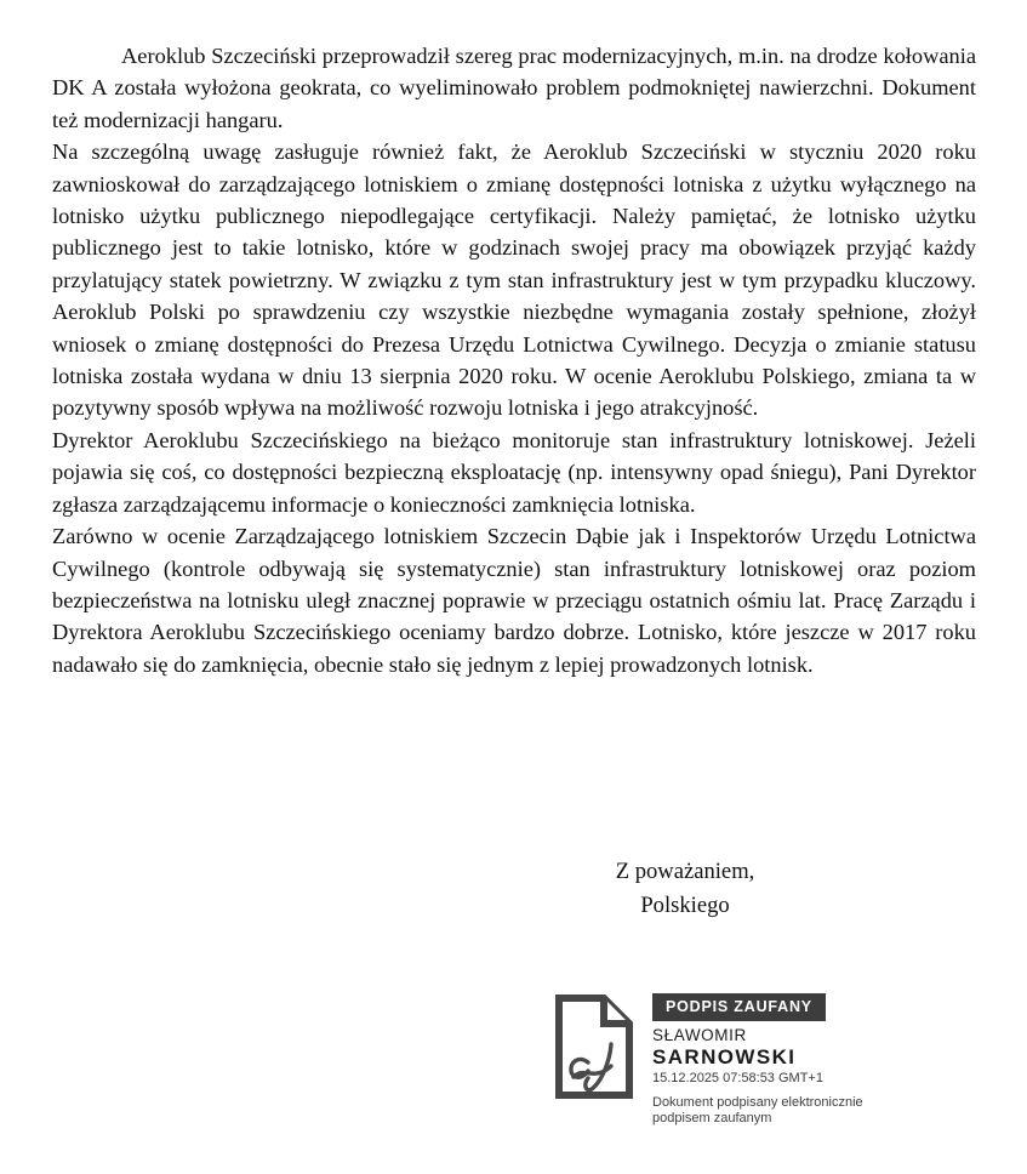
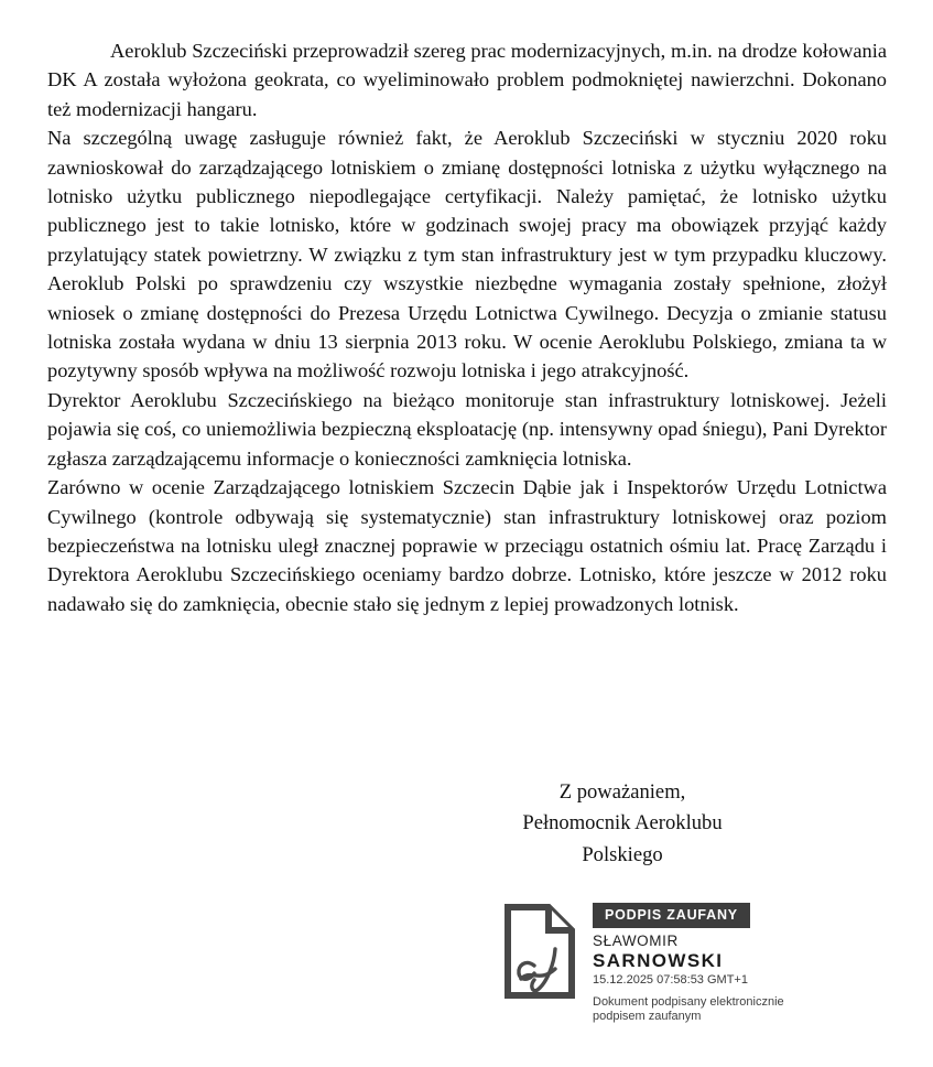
- Aeroklub Szczeciński przeprowadził szereg prac modernizacyjnych, m.in. na drodze kołowania DK A została wyłożona geokrata, co wyeliminowało problem podmokniętej nawierzchni. Dokument też modernizacji hangaru.
+ Aeroklub Szczeciński przeprowadził szereg prac modernizacyjnych, m.in. na drodze kołowania DK A została wyłożona geokrata, co wyeliminowało problem podmokniętej nawierzchni. Dokonano też modernizacji hangaru.
- Na szczególną uwagę zasługuje również fakt, że Aeroklub Szczeciński w styczniu 2020 roku zawnioskował do zarządzającego lotniskiem o zmianę dostępności lotniska z użytku wyłącznego na lotnisko użytku publicznego niepodlegające certyfikacji. Należy pamiętać, że lotnisko użytku publicznego jest to takie lotnisko, które w godzinach swojej pracy ma obowiązek przyjąć każdy przylatujący statek powietrzny. W związku z tym stan infrastruktury jest w tym przypadku kluczowy. Aeroklub Polski po sprawdzeniu czy wszystkie niezbędne wymagania zostały spełnione, złożył wniosek o zmianę dostępności do Prezesa Urzędu Lotnictwa Cywilnego. Decyzja o zmianie statusu lotniska została wydana w dniu 13 sierpnia 2020 roku. W ocenie Aeroklubu Polskiego, zmiana ta w pozytywny sposób wpływa na możliwość rozwoju lotniska i jego atrakcyjność.
+ Na szczególną uwagę zasługuje również fakt, że Aeroklub Szczeciński w styczniu 2020 roku zawnioskował do zarządzającego lotniskiem o zmianę dostępności lotniska z użytku wyłącznego na lotnisko użytku publicznego niepodlegające certyfikacji. Należy pamiętać, że lotnisko użytku publicznego jest to takie lotnisko, które w godzinach swojej pracy ma obowiązek przyjąć każdy przylatujący statek powietrzny. W związku z tym stan infrastruktury jest w tym przypadku kluczowy. Aeroklub Polski po sprawdzeniu czy wszystkie niezbędne wymagania zostały spełnione, złożył wniosek o zmianę dostępności do Prezesa Urzędu Lotnictwa Cywilnego. Decyzja o zmianie statusu lotniska została wydana w dniu 13 sierpnia 2013 roku. W ocenie Aeroklubu Polskiego, zmiana ta w pozytywny sposób wpływa na możliwość rozwoju lotniska i jego atrakcyjność.
- Dyrektor Aeroklubu Szczecińskiego na bieżąco monitoruje stan infrastruktury lotniskowej. Jeżeli pojawia się coś, co dostępności bezpieczną eksploatację (np. intensywny opad śniegu), Pani Dyrektor zgłasza zarządzającemu informacje o konieczności zamknięcia lotniska.
+ Dyrektor Aeroklubu Szczecińskiego na bieżąco monitoruje stan infrastruktury lotniskowej. Jeżeli pojawia się coś, co uniemożliwia bezpieczną eksploatację (np. intensywny opad śniegu), Pani Dyrektor zgłasza zarządzającemu informacje o konieczności zamknięcia lotniska.
- Zarówno w ocenie Zarządzającego lotniskiem Szczecin Dąbie jak i Inspektorów Urzędu Lotnictwa Cywilnego (kontrole odbywają się systematycznie) stan infrastruktury lotniskowej oraz poziom bezpieczeństwa na lotnisku uległ znacznej poprawie w przeciągu ostatnich ośmiu lat. Pracę Zarządu i Dyrektora Aeroklubu Szczecińskiego oceniamy bardzo dobrze. Lotnisko, które jeszcze w 2017 roku nadawało się do zamknięcia, obecnie stało się jednym z lepiej prowadzonych lotnisk.
+ Zarówno w ocenie Zarządzającego lotniskiem Szczecin Dąbie jak i Inspektorów Urzędu Lotnictwa Cywilnego (kontrole odbywają się systematycznie) stan infrastruktury lotniskowej oraz poziom bezpieczeństwa na lotnisku uległ znacznej poprawie w przeciągu ostatnich ośmiu lat. Pracę Zarządu i Dyrektora Aeroklubu Szczecińskiego oceniamy bardzo dobrze. Lotnisko, które jeszcze w 2012 roku nadawało się do zamknięcia, obecnie stało się jednym z lepiej prowadzonych lotnisk.
  Z poważaniem,
+ Pełnomocnik Aeroklubu
  Polskiego
  PODPIS ZAUFANY
  SŁAWOMIR
  SARNOWSKI
  15.12.2025 07:58:53 GMT+1
  Dokument podpisany elektronicznie
  podpisem zaufanym
